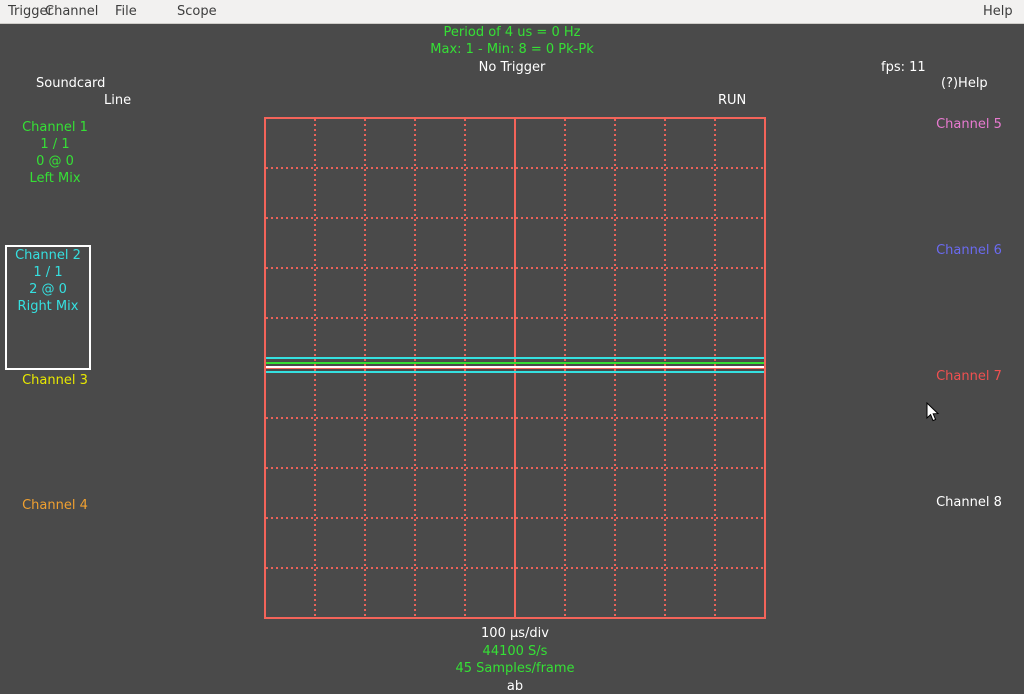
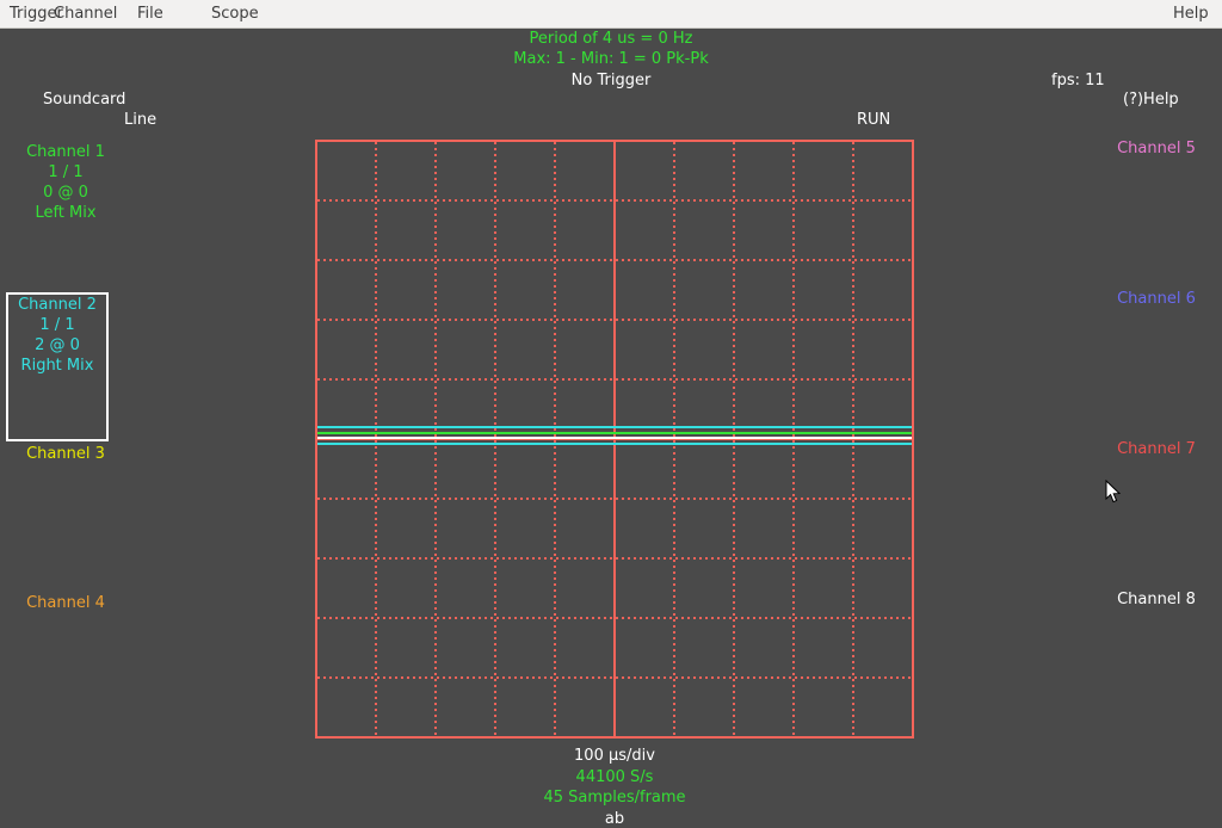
  Trigger
  Channel
  File
  Scope
  Help
  Period of 4 us = 0 Hz
- Max: 1 - Min: 8 = 0 Pk-Pk
+ Max: 1 - Min: 1 = 0 Pk-Pk
  No Trigger
  fps: 11
  (?)Help
  RUN
  Soundcard
  Line
  Channel 1
  1 / 1
  0 @ 0
  Left Mix
  Channel 2
  1 / 1
  2 @ 0
  Right Mix
  Channel 3
  Channel 4
  Channel 5
  Channel 6
  Channel 7
  Channel 8
  100 µs/div
  44100 S/s
  45 Samples/frame
  ab
